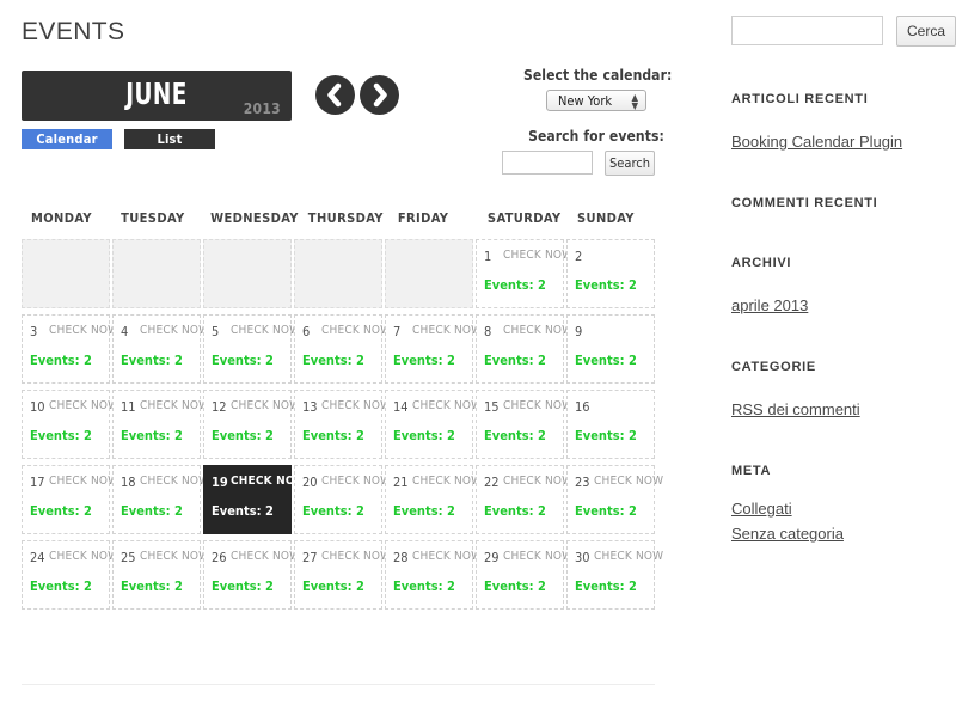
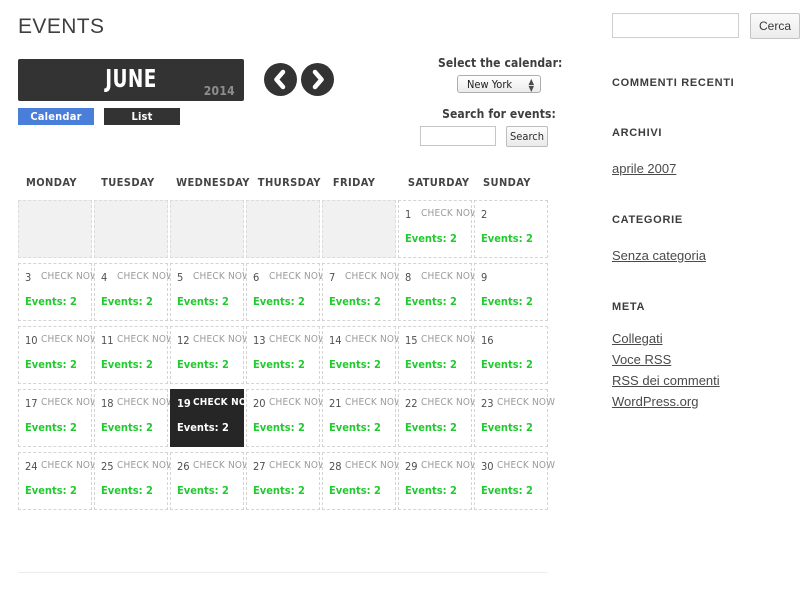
  EVENTS
  JUNE
- 2013
+ 2014
  Calendar
  List
  Select the calendar:
  New York
  ▲
  ▼
  Search for events:
  Search
  MONDAY
  TUESDAY
  WEDNESDAY
  THURSDAY
  FRIDAY
  SATURDAY
  SUNDAY
  1
  CHECK NO
  Events: 2
  2
  Events: 2
  3
  CHECK NO
  Events: 2
  4
  CHECK NO
  Events: 2
  5
  CHECK NO
  Events: 2
  6
  CHECK NO
  Events: 2
  7
  CHECK NO
  Events: 2
  8
  CHECK NO
  Events: 2
  9
  Events: 2
  10
  CHECK NO
  Events: 2
  11
  CHECK NO
  Events: 2
  12
  CHECK NO
  Events: 2
  13
  CHECK NO
  Events: 2
  14
  CHECK NO
  Events: 2
  15
  CHECK NO
  Events: 2
  16
  Events: 2
  17
  CHECK NO
  Events: 2
  18
  CHECK NO
  Events: 2
  19
  CHECK NO
  Events: 2
  20
  CHECK NO
  Events: 2
  21
  CHECK NO
  Events: 2
  22
  CHECK NO
  Events: 2
  23
  CHECK NOW
  Events: 2
  24
  CHECK NO
  Events: 2
  25
  CHECK NO
  Events: 2
  26
  CHECK NO
  Events: 2
  27
  CHECK NO
  Events: 2
  28
  CHECK NO
  Events: 2
  29
  CHECK NO
  Events: 2
  30
  CHECK NOW
  Events: 2
  Cerca
- ARTICOLI RECENTI
- Booking Calendar Plugin
  COMMENTI RECENTI
  ARCHIVI
- aprile 2013
+ aprile 2007
  CATEGORIE
- RSS dei commenti
+ Senza categoria
  META
  Collegati
+ Voce RSS
- Senza categoria
+ RSS dei commenti
+ WordPress.org
